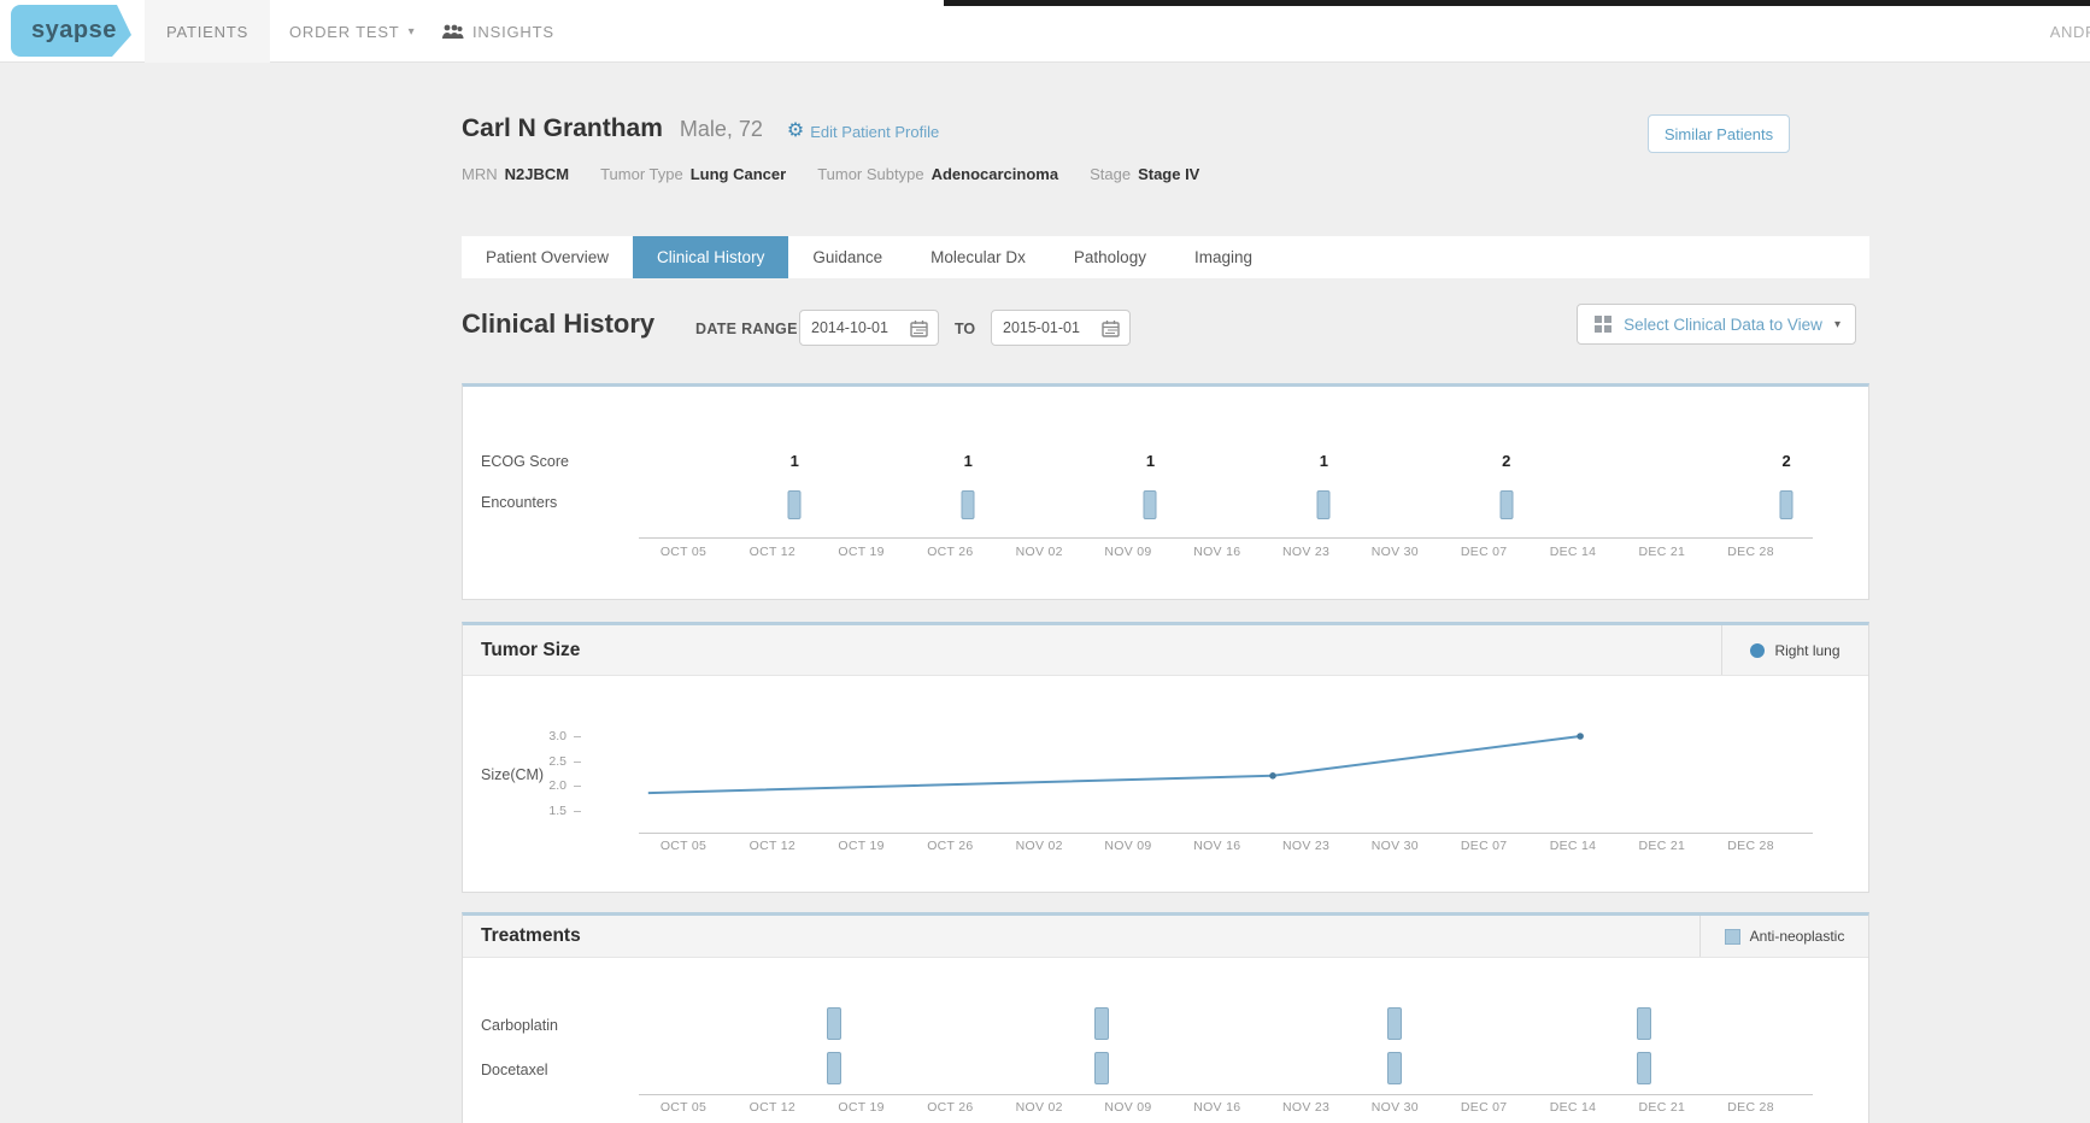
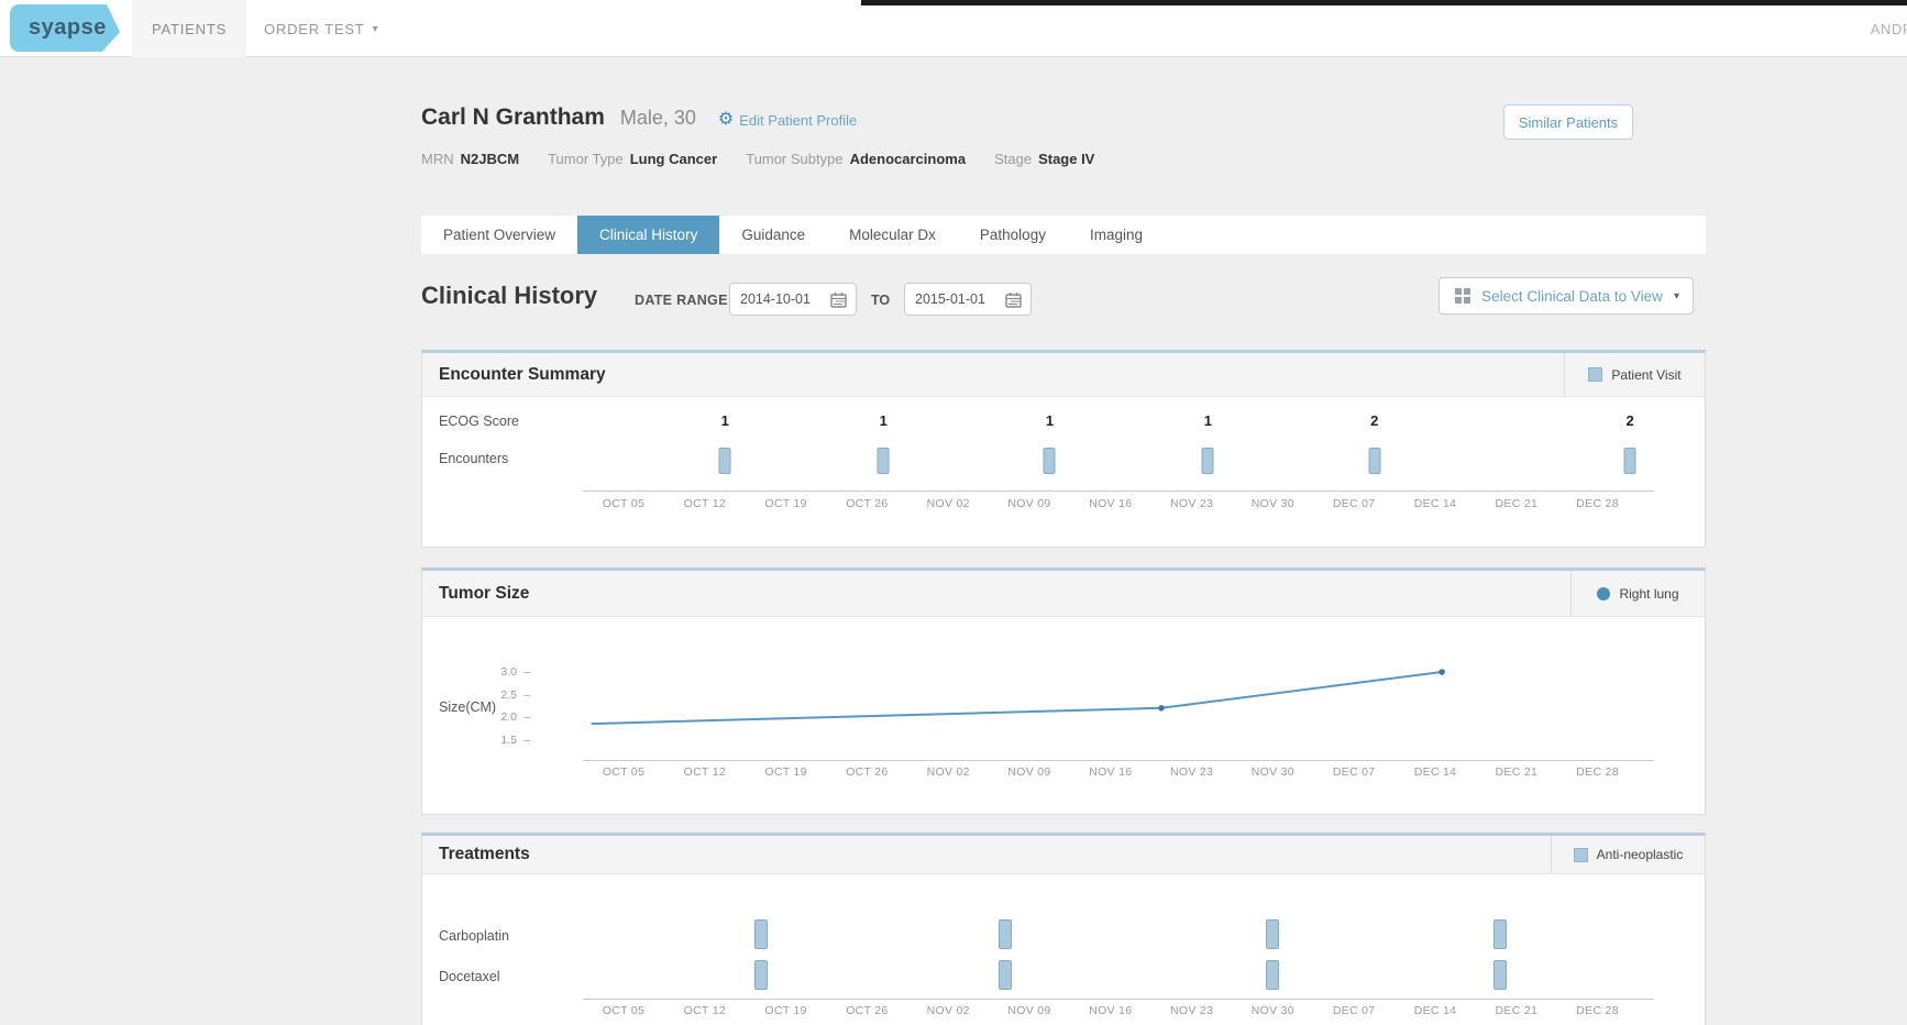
  syapse
  PATIENTS
  ORDER TEST
  ▾
- INSIGHTS
  AND
  Carl N Grantham
- Male, 72
+ Male, 30
  ⚙
  Edit Patient Profile
  MRN
  N2JBCM
  Tumor Type
  Lung Cancer
  Tumor Subtype
  Adenocarcinoma
  Stage
  Stage IV
  Similar Patients
  Patient Overview
  Clinical History
  Guidance
  Molecular Dx
  Pathology
  Imaging
  Clinical History
  DATE RANGE
  2014-10-01
  TO
  2015-01-01
  Select Clinical Data to View
  ▾
+ Encounter Summary
+ Patient Visit
  ECOG Score
  Encounters
  1
  1
  1
  1
  2
  2
  OCT 05
  OCT 12
  OCT 19
  OCT 26
  NOV 02
  NOV 09
  NOV 16
  NOV 23
  NOV 30
  DEC 07
  DEC 14
  DEC 21
  DEC 28
  Tumor Size
  Right lung
  Size(CM)
  3.0
  2.5
  2.0
  1.5
  OCT 05
  OCT 12
  OCT 19
  OCT 26
  NOV 02
  NOV 09
  NOV 16
  NOV 23
  NOV 30
  DEC 07
  DEC 14
  DEC 21
  DEC 28
  Treatments
  Anti-neoplastic
  Carboplatin
  Docetaxel
  OCT 05
  OCT 12
  OCT 19
  OCT 26
  NOV 02
  NOV 09
  NOV 16
  NOV 23
  NOV 30
  DEC 07
  DEC 14
  DEC 21
  DEC 28
